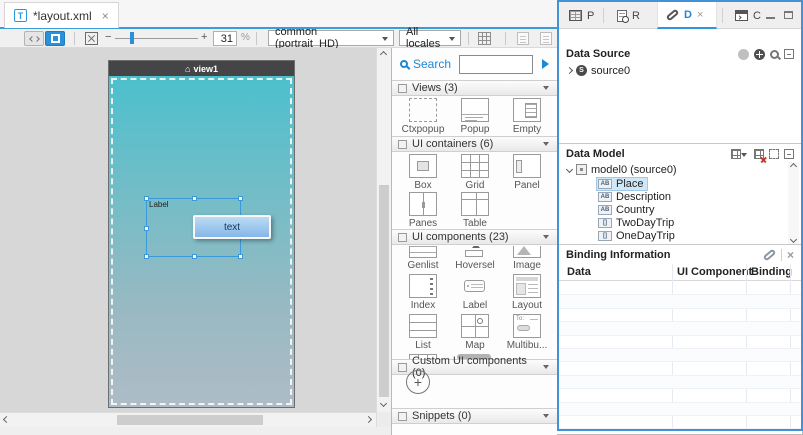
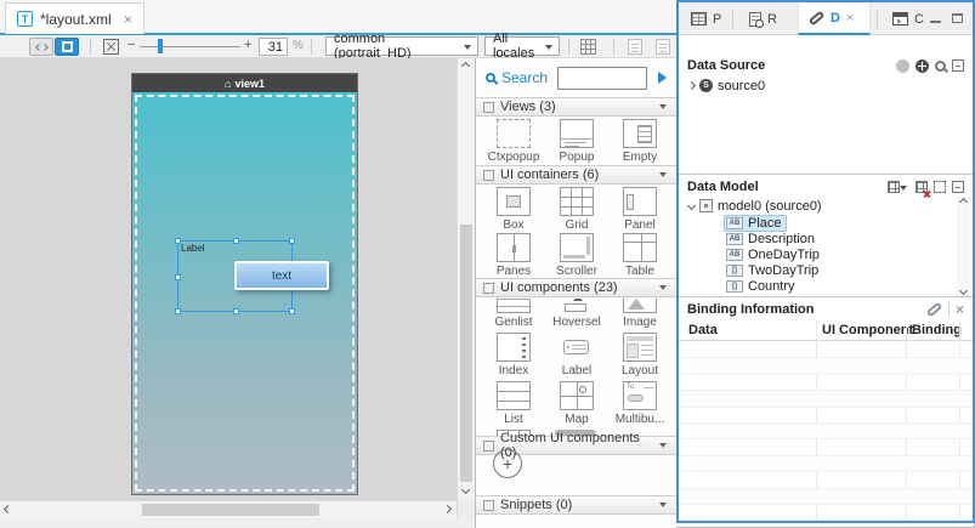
  T
  *layout.xml
  ×
  −
  +
  31
  %
  common (portrait_HD)
  All locales
  ⌂
  view1
  Label
  text
  Search
  Views (3)
  Ctxpopup
  Popup
  Empty
  UI containers (6)
  Box
  Grid
  Panel
  Panes
+ Scroller
  Table
  UI components (23)
  Genlist
  Hoversel
  Image
  Index
  Label
  Layout
  List
  Map
  Multibu...
  Custom UI components (0)
  +
  Snippets (0)
  P
  R
  D
  ×
  C
  Data Source
  source0
  Data Model
  model0 (source0)
  Place
  Description
- Country
+ OneDayTrip
  TwoDayTrip
- OneDayTrip
+ Country
  Binding Information
  ×
  Data
  UI Componet
  Binding
